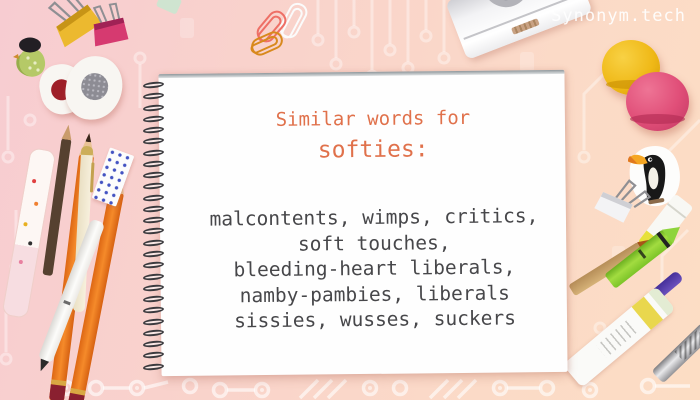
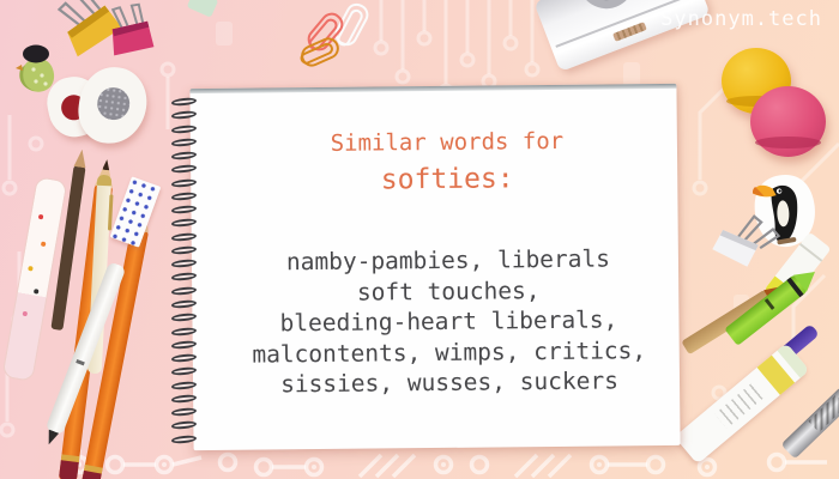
  Synonym.tech
  Similar words for
  softies:
- malcontents, wimps, critics,
+ namby-pambies, liberals
  soft touches,
  bleeding-heart liberals,
- namby-pambies, liberals
+ malcontents, wimps, critics,
  sissies, wusses, suckers
